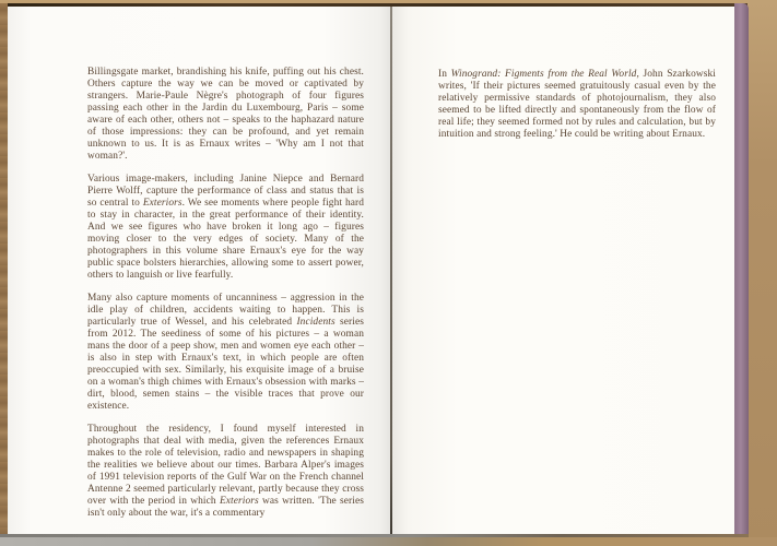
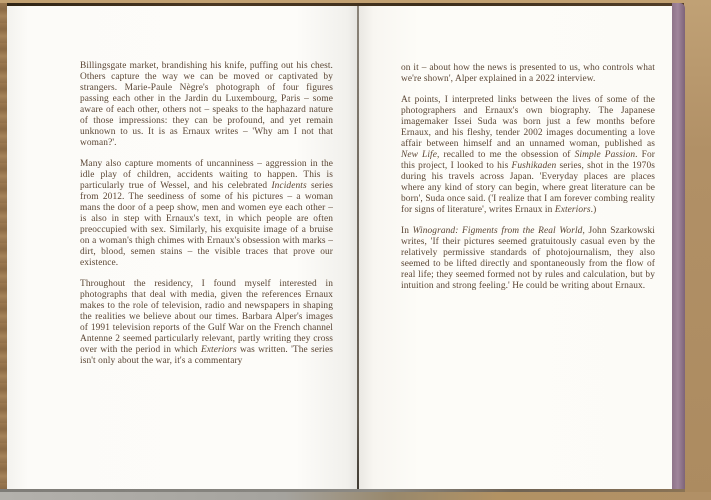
  Billingsgate market, brandishing his knife, puffing out his chest. Others capture the way we can be moved or captivated by strangers. Marie-Paule Nègre's photograph of four figures passing each other in the Jardin du Luxembourg, Paris – some aware of each other, others not – speaks to the haphazard nature of those impressions: they can be profound, and yet remain unknown to us. It is as Ernaux writes – 'Why am I not that woman?'.
- Various image-makers, including Janine Niepce and Bernard Pierre Wolff, capture the performance of class and status that is so central to Exteriors. We see moments where people fight hard to stay in character, in the great performance of their identity. And we see figures who have broken it long ago – figures moving closer to the very edges of society. Many of the photographers in this volume share Ernaux's eye for the way public space bolsters hierarchies, allowing some to assert power, others to languish or live fearfully.
  Many also capture moments of uncanniness – aggression in the idle play of children, accidents waiting to happen. This is particularly true of Wessel, and his celebrated Incidents series from 2012. The seediness of some of his pictures – a woman mans the door of a peep show, men and women eye each other – is also in step with Ernaux's text, in which people are often preoccupied with sex. Similarly, his exquisite image of a bruise on a woman's thigh chimes with Ernaux's obsession with marks – dirt, blood, semen stains – the visible traces that prove our existence.
- Throughout the residency, I found myself interested in photographs that deal with media, given the references Ernaux makes to the role of television, radio and newspapers in shaping the realities we believe about our times. Barbara Alper's images of 1991 television reports of the Gulf War on the French channel Antenne 2 seemed particularly relevant, partly because they cross over with the period in which Exteriors was written. 'The series isn't only about the war, it's a commentary
+ Throughout the residency, I found myself interested in photographs that deal with media, given the references Ernaux makes to the role of television, radio and newspapers in shaping the realities we believe about our times. Barbara Alper's images of 1991 television reports of the Gulf War on the French channel Antenne 2 seemed particularly relevant, partly writing they cross over with the period in which Exteriors was written. 'The series isn't only about the war, it's a commentary
+ on it – about how the news is presented to us, who controls what we're shown', Alper explained in a 2022 interview.
+ At points, I interpreted links between the lives of some of the photographers and Ernaux's own biography. The Japanese imagemaker Issei Suda was born just a few months before Ernaux, and his fleshy, tender 2002 images documenting a love affair between himself and an unnamed woman, published as New Life, recalled to me the obsession of Simple Passion. For this project, I looked to his Fushikaden series, shot in the 1970s during his travels across Japan. 'Everyday places are places where any kind of story can begin, where great literature can be born', Suda once said. ('I realize that I am forever combing reality for signs of literature', writes Ernaux in Exteriors.)
  In Winogrand: Figments from the Real World, John Szarkowski writes, 'If their pictures seemed gratuitously casual even by the relatively permissive standards of photojournalism, they also seemed to be lifted directly and spontaneously from the flow of real life; they seemed formed not by rules and calculation, but by intuition and strong feeling.' He could be writing about Ernaux.
